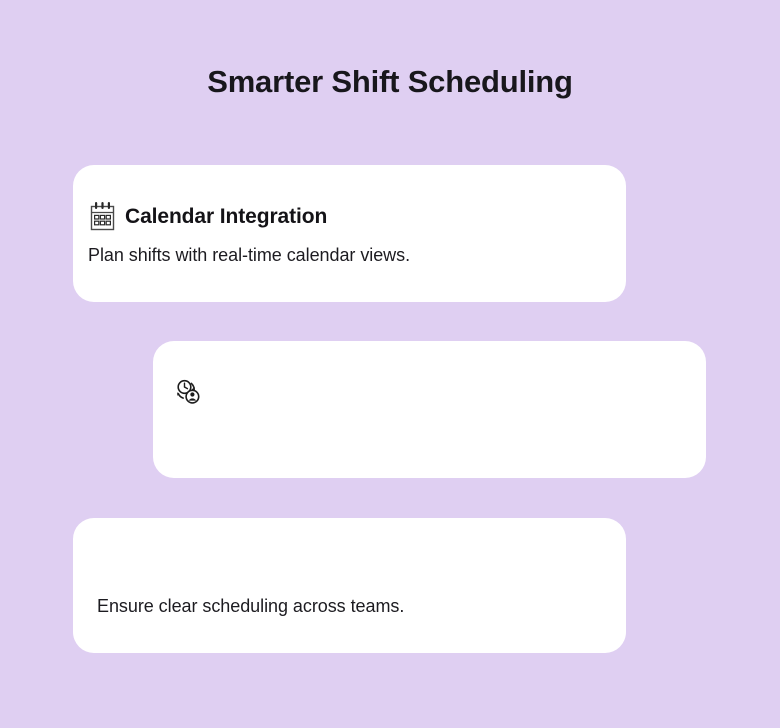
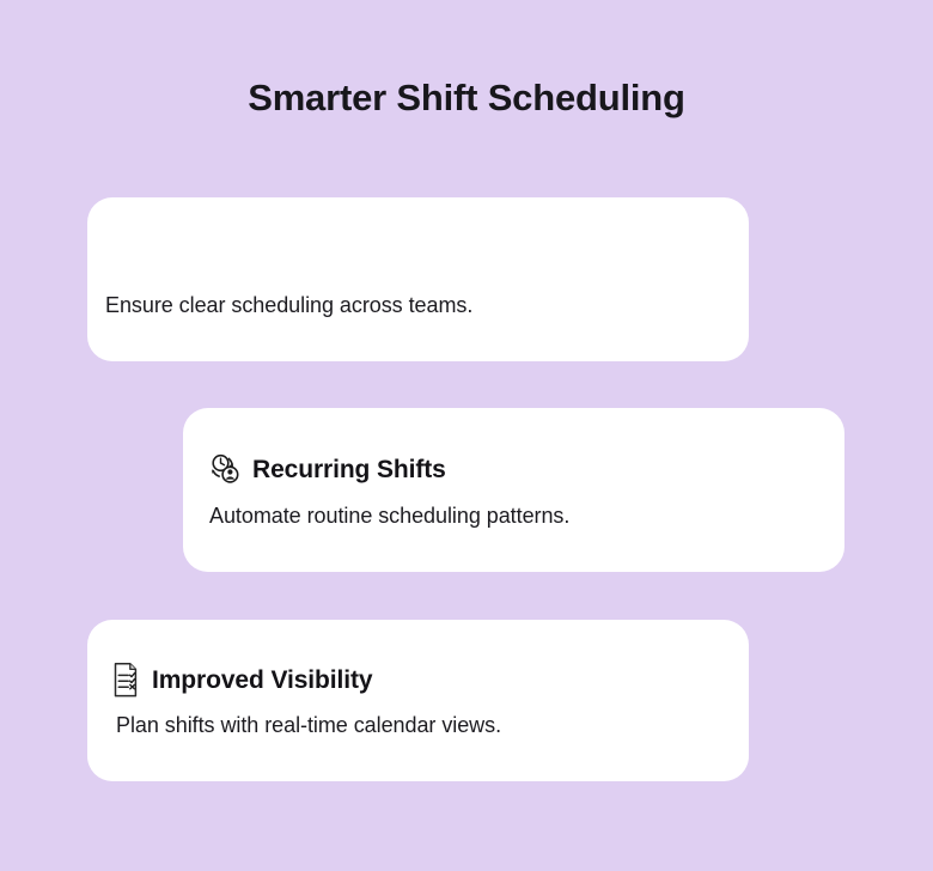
  Smarter Shift Scheduling
- Calendar Integration
- Plan shifts with real-time calendar views.
+ Ensure clear scheduling across teams.
+ Recurring Shifts
+ Automate routine scheduling patterns.
+ Improved Visibility
- Ensure clear scheduling across teams.
+ Plan shifts with real-time calendar views.
